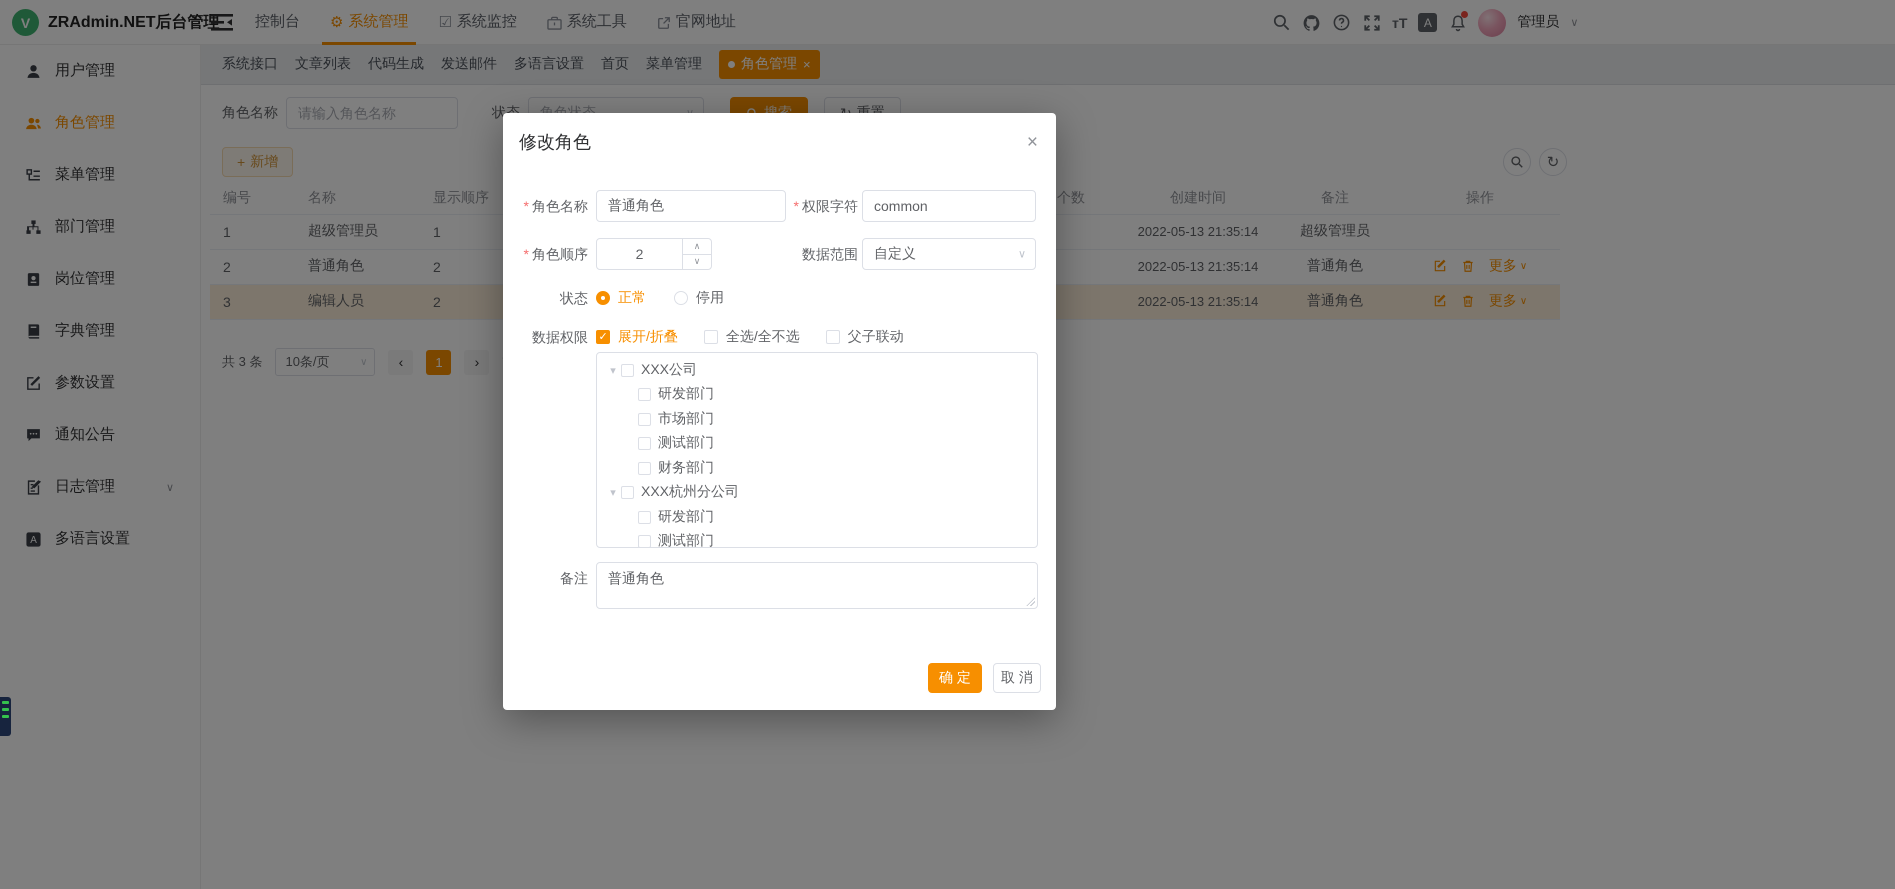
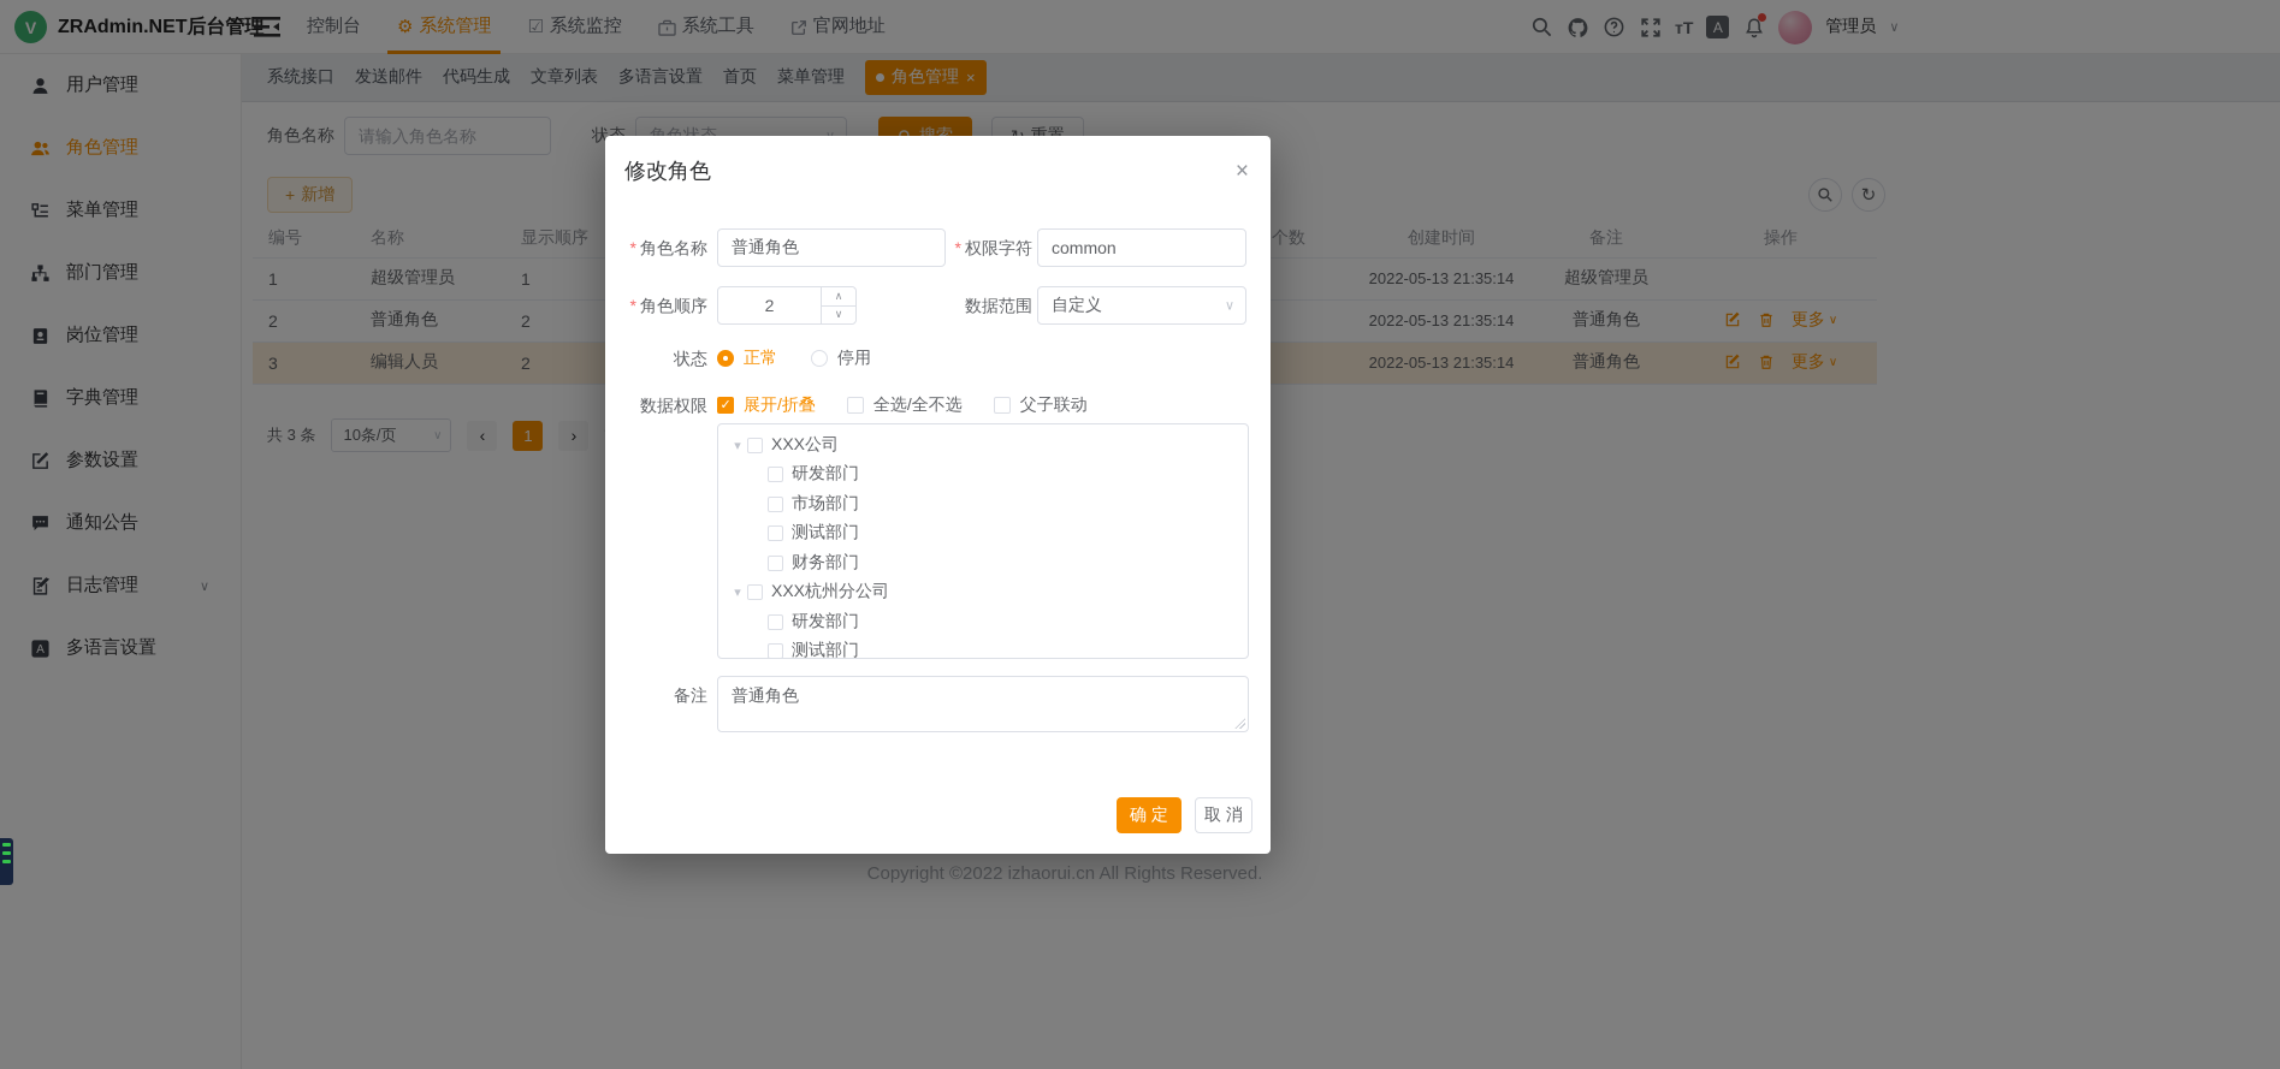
  V
  ZRAdmin.NET后台管
  控制台
  ⚙
  系统管理
  ☑
  系统监控
  系统工具
  官网地址
  ᴛT
  A
  管理员
  ∨
  用户管理
  角色管理
  菜单管理
  部门管理
  岗位管理
  字典管理
  参数设置
  通知公告
  日志管理
  ∨
  A
  多语言设置
  系统接口
- 文章列表
+ 发送邮件
  代码生成
- 发送邮件
+ 文章列表
  多语言设置
  首页
  菜单管理
  角色管理
  ×
  角色名称
  请输入角色名称
  状态
  角色状态
  搜索
  重置
  +
  新增
  ↻
  编号	名称	显示顺序		个数	创建时间	备注	操作
  1	超级管理员	1			2022-05-13 21:35:14	超级管理员
  2	普通角色	2			2022-05-13 21:35:14	普通角色	更多 ∨
  3	编辑人员	2			2022-05-13 21:35:14	普通角色	更多 ∨
  共 3 条
  10条/页
  ∨
  ‹
  1
  ›
+ Copyright ©2022 izhaorui.cn All Rights Reserved.
  修改角色
  ×
  * 角色名称
  普通角色
  * 权限字符
  common
  * 角色顺序
  2
  ∧
  ∨
  数据范围
  自定义
  ∨
  状态
  正常
  停用
  数据权限
  展开/折叠
  全选/全不选
  父子联动
  ▾
  XXX公司
  研发部门
  市场部门
  测试部门
  财务部门
  ▾
  XXX杭州分公司
  研发部门
  测试部门
  备注
  普通角色
  确 定
  取 消
